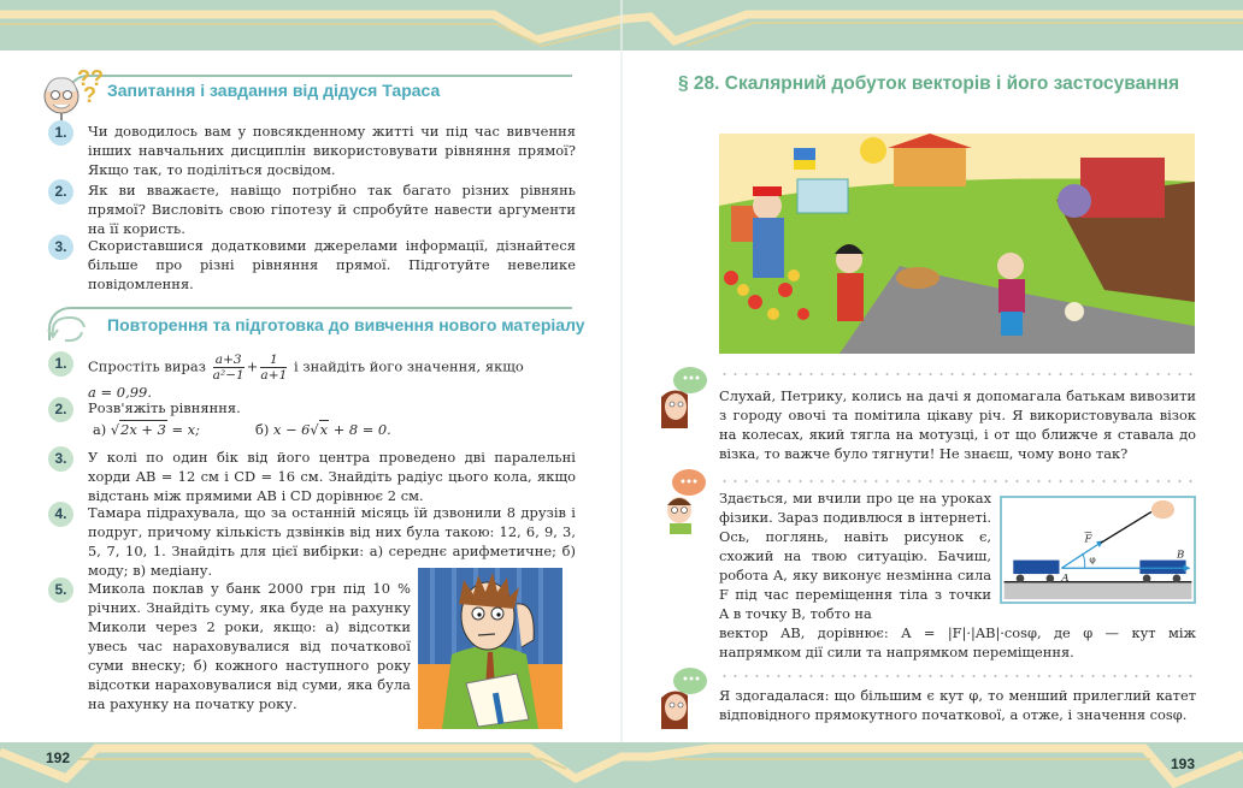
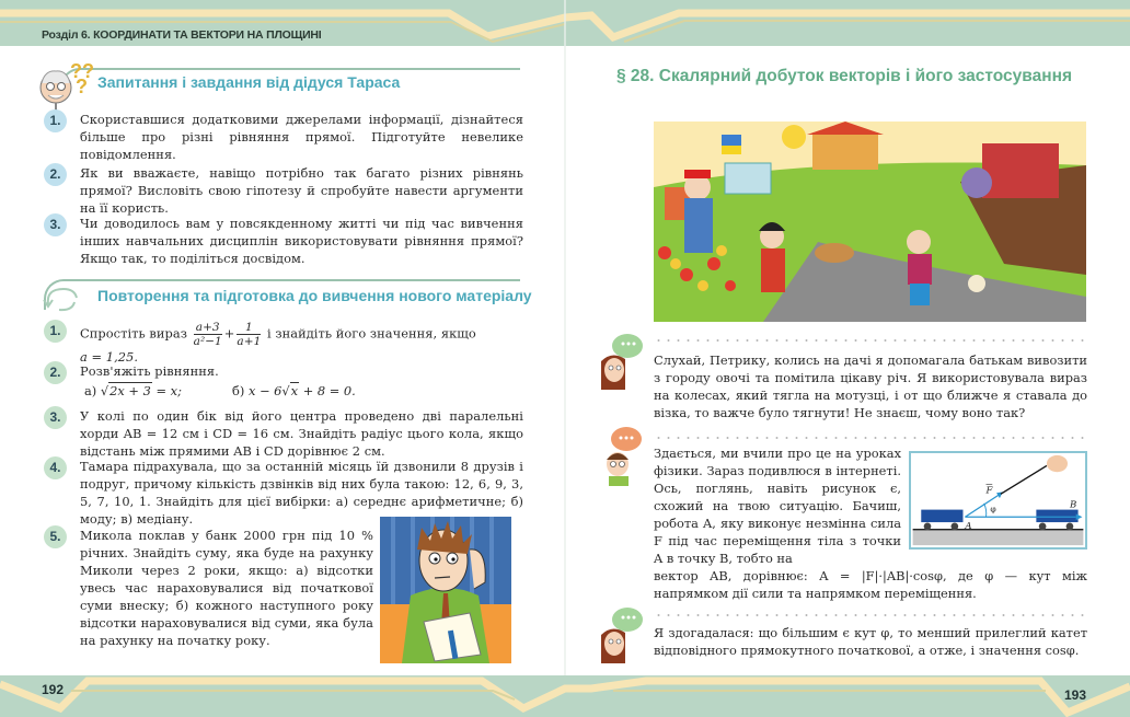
+ Розділ 6. КООРДИНАТИ ТА ВЕКТОРИ НА ПЛОЩИНІ
  ??
  ?
  Запитання і завдання від дідуся Тараса
  1.
- Чи доводилось вам у повсякденному житті чи під час вивчення інших навчальних дисциплін використовувати рівняння прямої? Якщо так, то поділіться досвідом.
+ Скориставшися додатковими джерелами інформації, дізнайтеся більше про різні рівняння прямої. Підготуйте невелике повідомлення.
  2.
  Як ви вважаєте, навіщо потрібно так багато різних рівнянь прямої? Висловіть свою гіпотезу й спробуйте навести аргументи на її користь.
  3.
- Скориставшися додатковими джерелами інформації, дізнайтеся більше про різні рівняння прямої. Підготуйте невелике повідомлення.
+ Чи доводилось вам у повсякденному житті чи під час вивчення інших навчальних дисциплін використовувати рівняння прямої? Якщо так, то поділіться досвідом.
  Повторення та підготовка до вивчення нового матеріалу
  1.
  Спростіть вираз
  a+3
  a²−1
  +
  1
  a+1
  і знайдіть його значення, якщо
- a = 0,99.
+ a = 1,25.
  2.
  Розв'яжіть рівняння.
  а) √2x + 3 = x;
  б) x − 6√x + 8 = 0.
  3.
  У колі по один бік від його центра проведено дві паралельні хорди AB = 12 см і CD = 16 см. Знайдіть радіус цього кола, якщо відстань між прямими AB і CD дорівнює 2 см.
  4.
  Тамара підрахувала, що за останній місяць їй дзвонили 8 друзів і подруг, причому кількість дзвінків від них була такою: 12, 6, 9, 3, 5, 7, 10, 1. Знайдіть для цієї вибірки: а) середнє арифметичне; б) моду; в) медіану.
  5.
  Микола поклав у банк 2000 грн під 10 % річних. Знайдіть суму, яка буде на рахунку Миколи через 2 роки, якщо: а) відсотки увесь час нараховувалися від початкової суми внеску; б) кожного наступного року відсотки нараховувалися від суми, яка була на рахунку на початку року.
  § 28. Скалярний добуток векторів і його застосування
- Слухай, Петрику, колись на дачі я допомагала батькам вивозити з городу овочі та помітила цікаву річ. Я використовувала візок на колесах, який тягла на мотузці, і от що ближче я ставала до візка, то важче було тягнути! Не знаєш, чому воно так?
+ Слухай, Петрику, колись на дачі я допомагала батькам вивозити з городу овочі та помітила цікаву річ. Я використовувала вираз на колесах, який тягла на мотузці, і от що ближче я ставала до візка, то важче було тягнути! Не знаєш, чому воно так?
  Здається, ми вчили про це на уроках фізики. Зараз подивлюся в інтернеті. Ось, поглянь, навіть рисунок є, схожий на твою ситуацію. Бачиш, робота A, яку виконує незмінна сила F під час переміщення тіла з точки A в точку B, тобто на
  вектор AB, дорівнює: A = |F|·|AB|·cosφ, де φ — кут між напрямком дії сили та напрямком переміщення.
  F
  φ
  A
  B
  Я здогадалася: що більшим є кут φ, то менший прилеглий катет відповідного прямокутного початкової, а отже, і значення cosφ.
  192
  193
